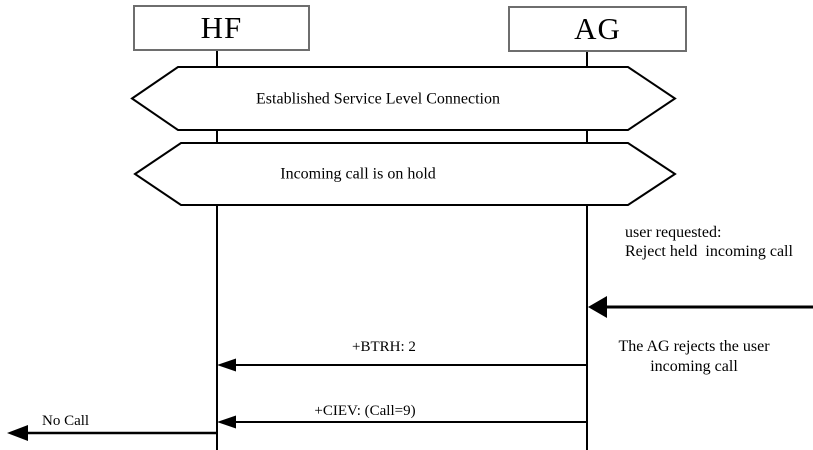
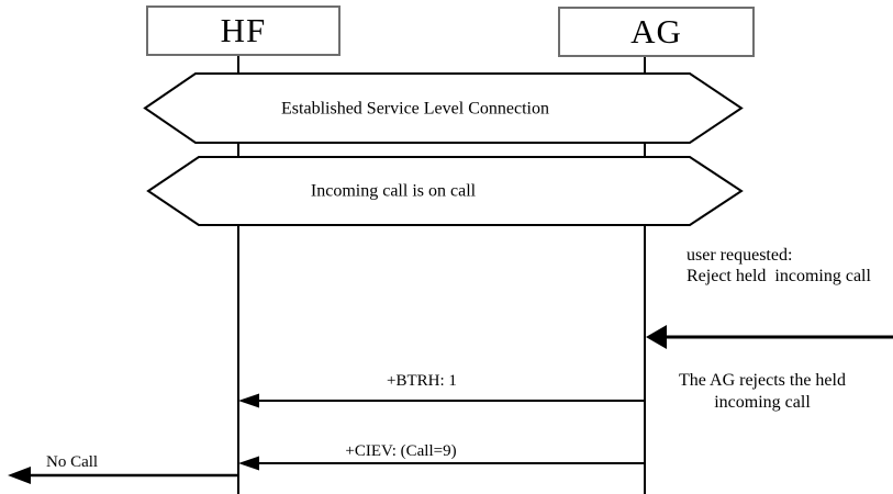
  HF
  AG
  Established Service Level Connection
- Incoming call is on hold
+ Incoming call is on call
  user requested:
  Reject held incoming call
- +BTRH: 2
+ +BTRH: 1
  +CIEV: (Call=9)
- The AG rejects the user
+ The AG rejects the held
  incoming call
  No Call
